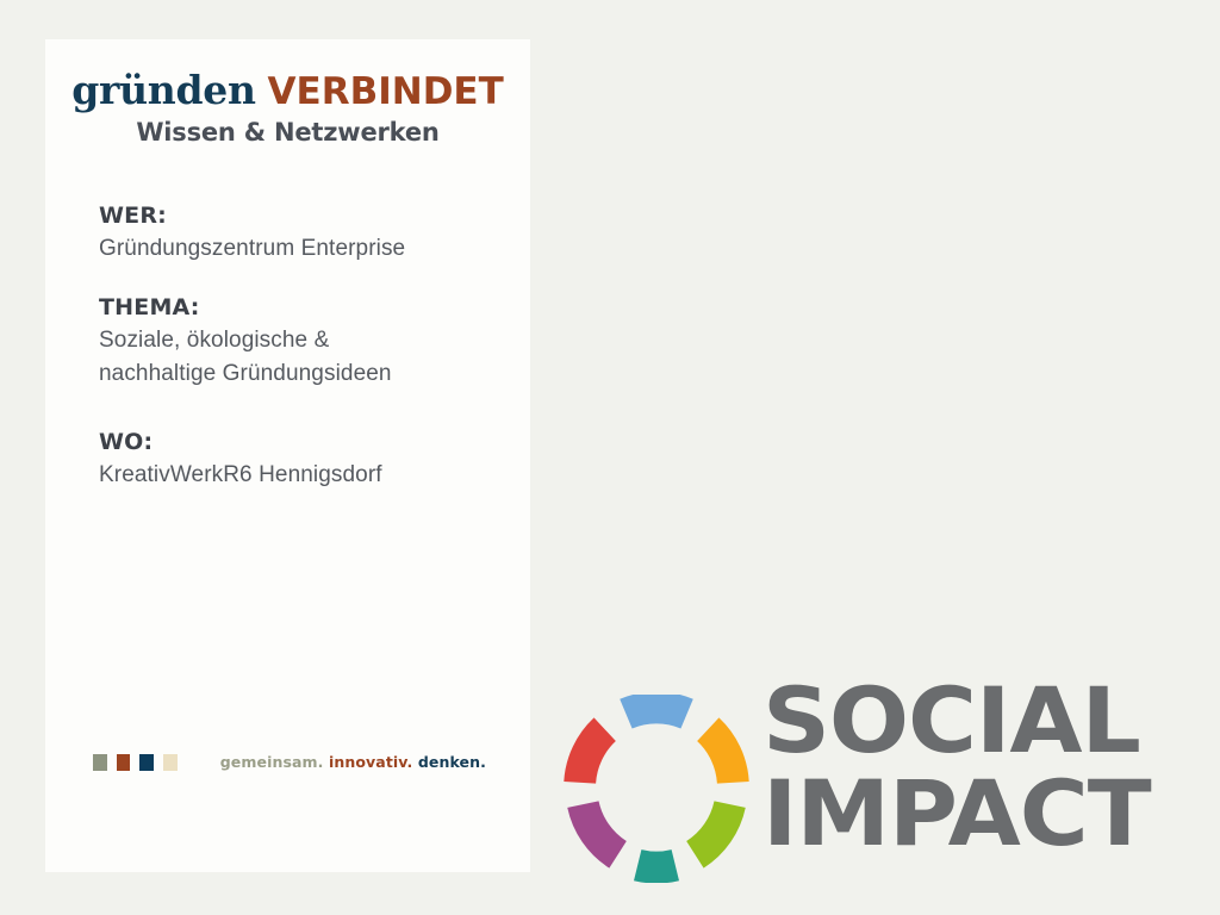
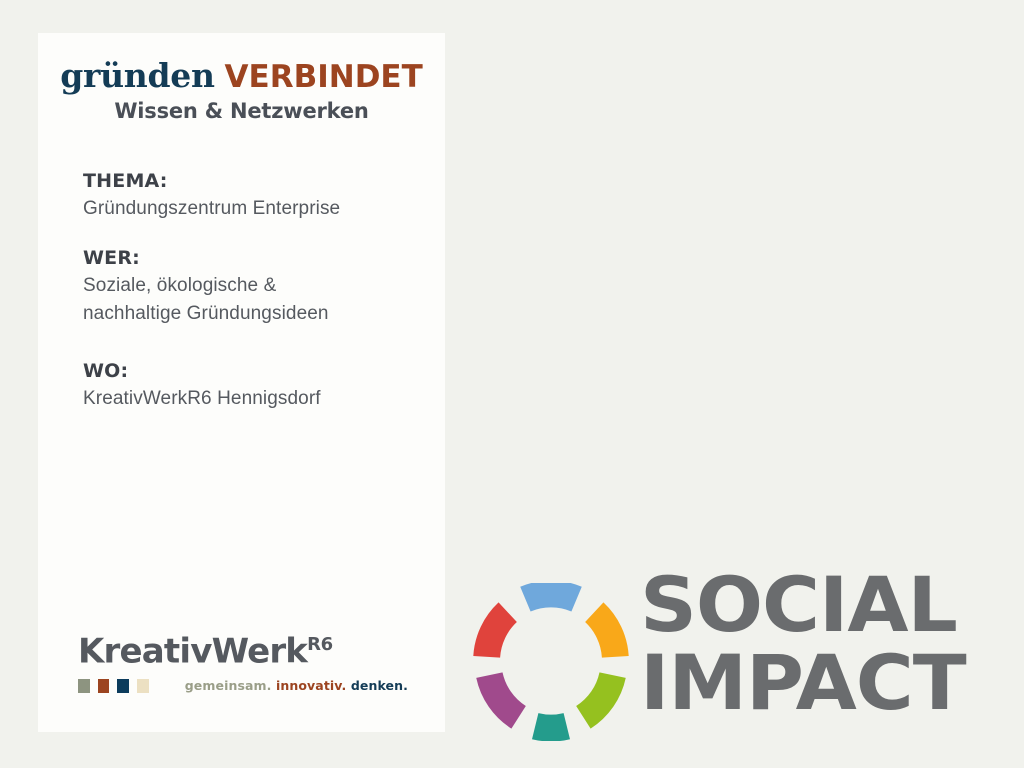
  gründen VERBINDET
  Wissen & Netzwerken
- WER:
+ THEMA:
  Gründungszentrum Enterprise
- THEMA:
+ WER:
  Soziale, ökologische &
  nachhaltige Gründungsideen
  WO:
  KreativWerkR6 Hennigsdorf
+ KreativWerkR6
  gemeinsam. innovativ. denken.
  SOCIAL
  IMPACT
